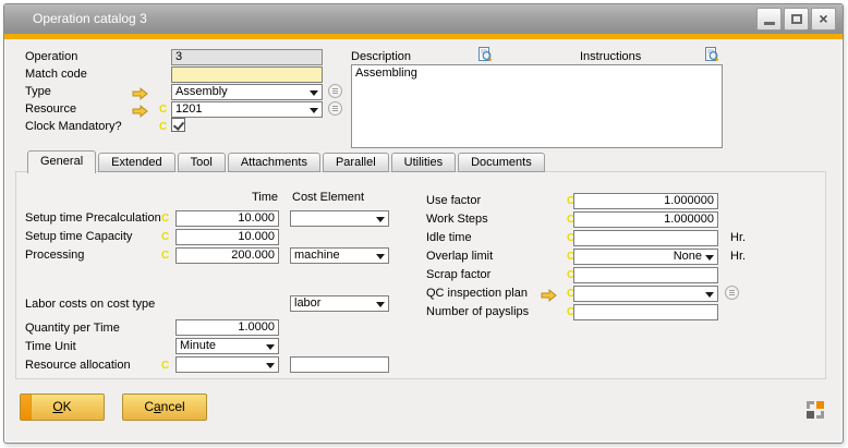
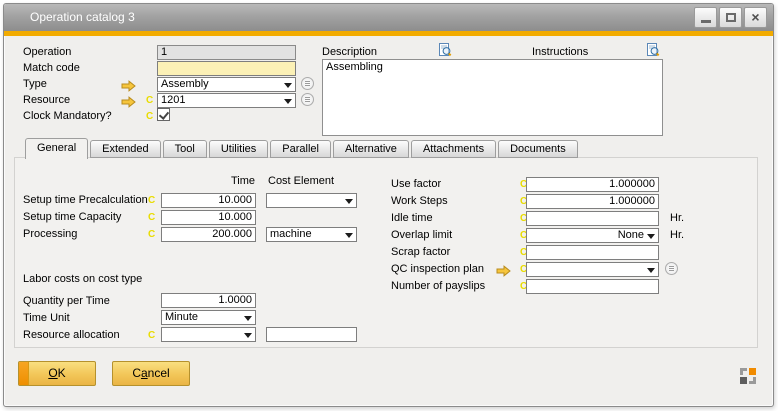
  Operation catalog 3
  ×
  Operation
- 3
+ 1
  Match code
  Type
  Assembly
  Resource
  C
  1201
  Clock Mandatory?
  C
  Description
  Instructions
  Assembling
  General
  Extended
  Tool
- Attachments
+ Utilities
  Parallel
+ Alternative
- Utilities
+ Attachments
  Documents
  Time
  Cost Element
  Setup time Precalculation
  C
  10.000
  Setup time Capacity
  C
  10.000
  Processing
  C
  200.000
  machine
  Labor costs on cost type
- labor
  Quantity per Time
  1.0000
  Time Unit
  Minute
  Resource allocation
  C
  Use factor
  C
  1.000000
  Work Steps
  C
  1.000000
  Idle time
  C
  Hr.
  Overlap limit
  C
  None
  Hr.
  Scrap factor
  C
  QC inspection plan
  C
  Number of payslips
  C
  OK
  Cancel
